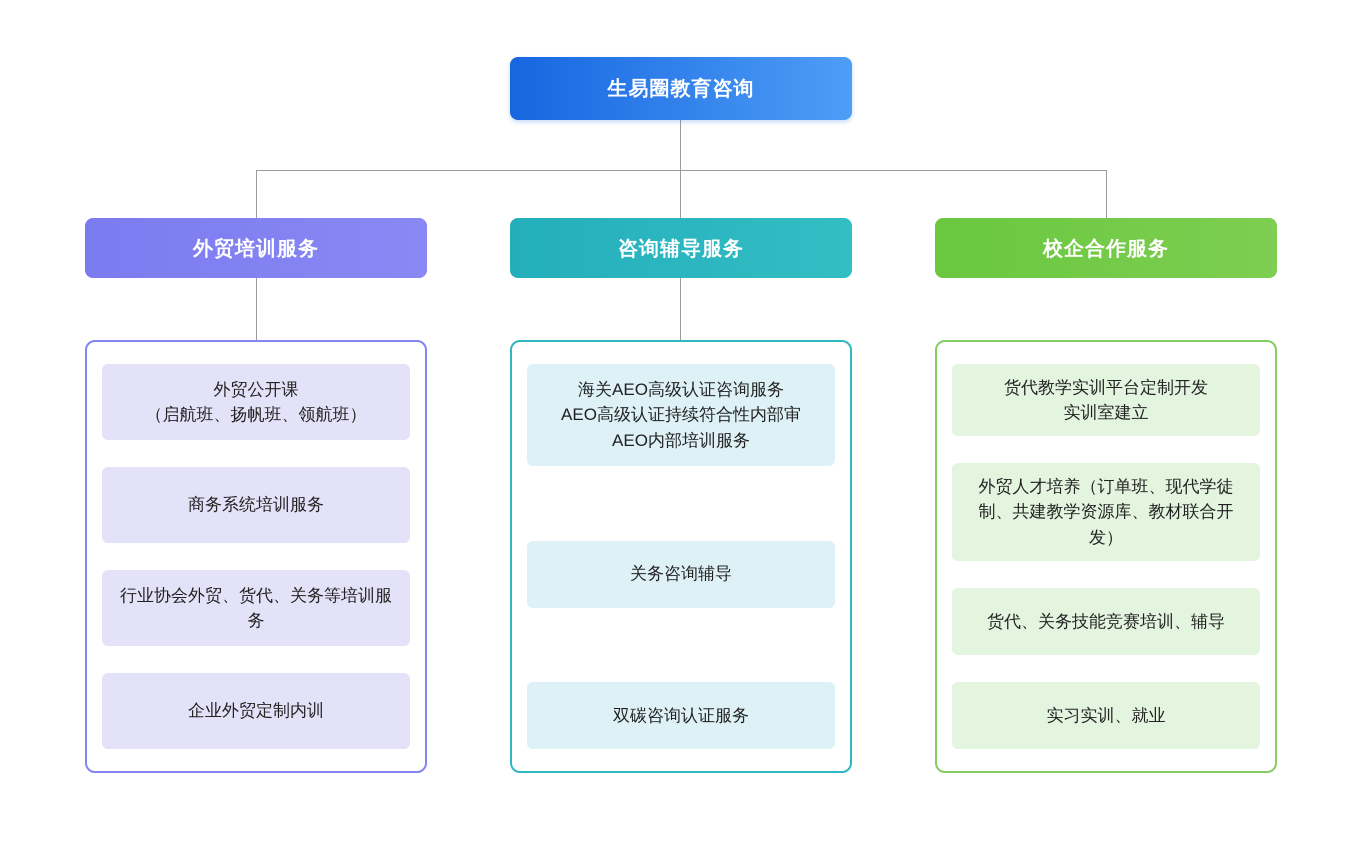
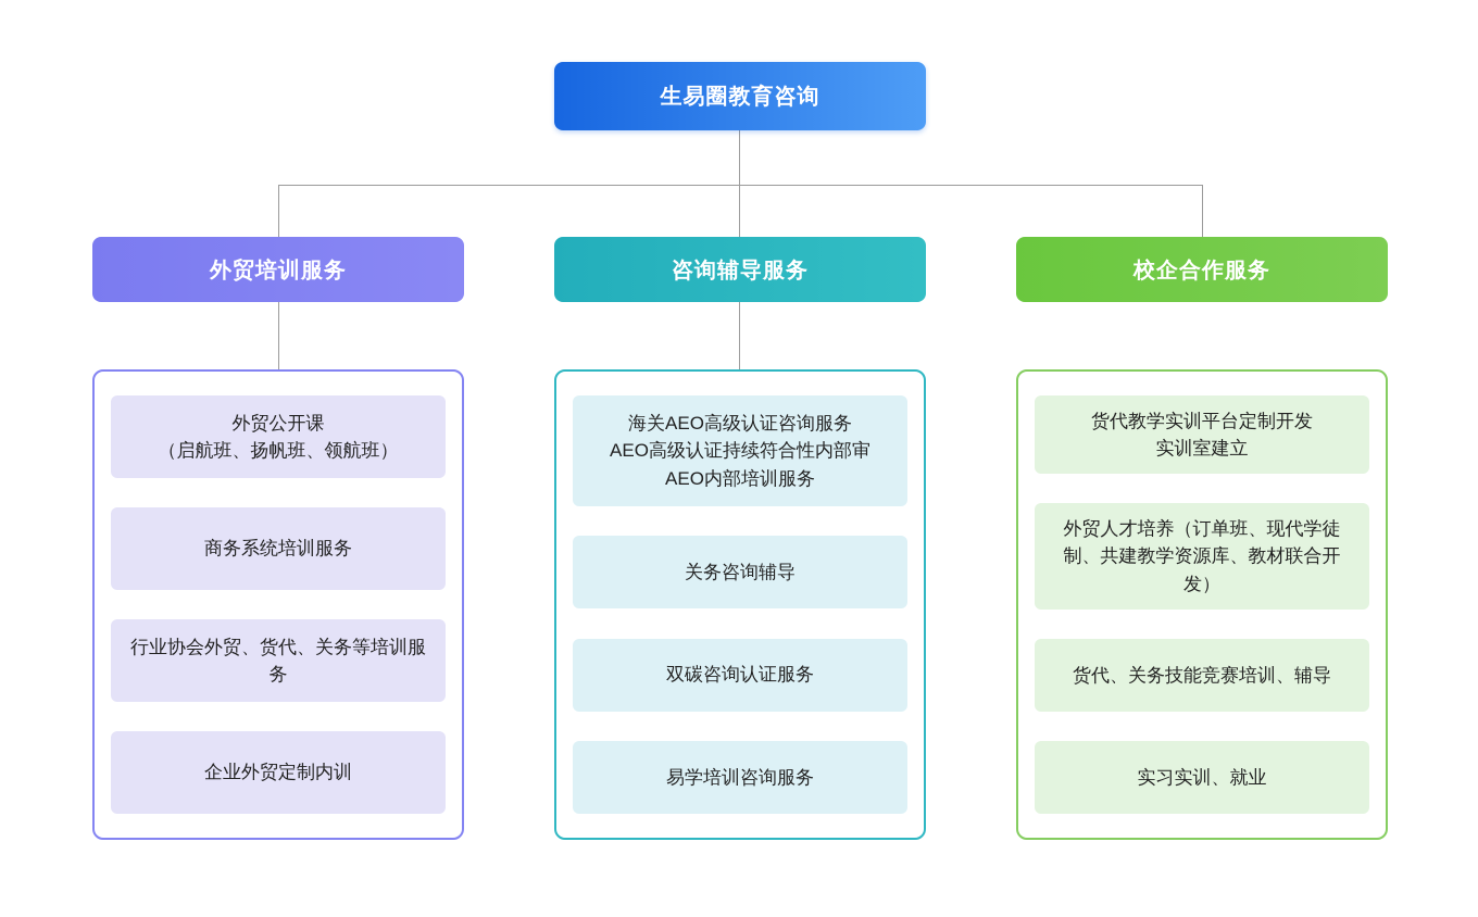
  生易圈教育咨询
  外贸培训服务
  咨询辅导服务
  校企合作服务
  外贸公开课
  （启航班、扬帆班、领航班）
  商务系统培训服务
  行业协会外贸、货代、关务等培训服务
  企业外贸定制内训
  海关AEO高级认证咨询服务
  AEO高级认证持续符合性内部审
  AEO内部培训服务
  关务咨询辅导
  双碳咨询认证服务
+ 易学培训咨询服务
  货代教学实训平台定制开发
  实训室建立
  外贸人才培养（订单班、现代学徒制、共建教学资源库、教材联合开发）
  货代、关务技能竞赛培训、辅导
  实习实训、就业
